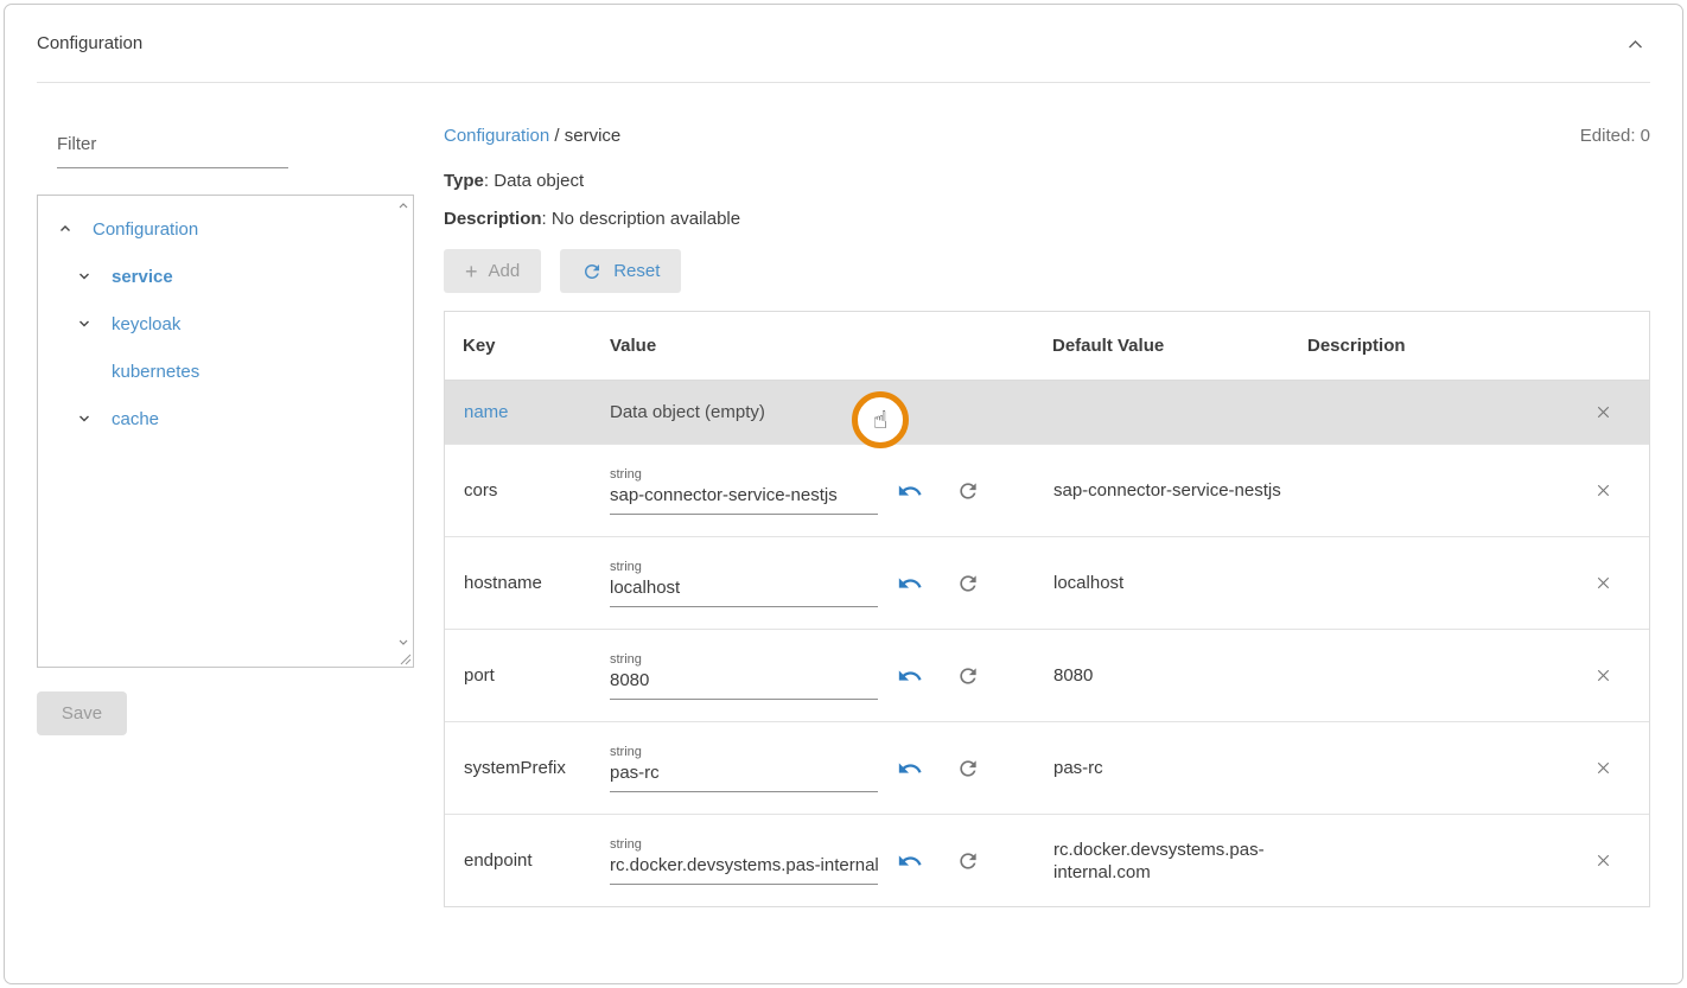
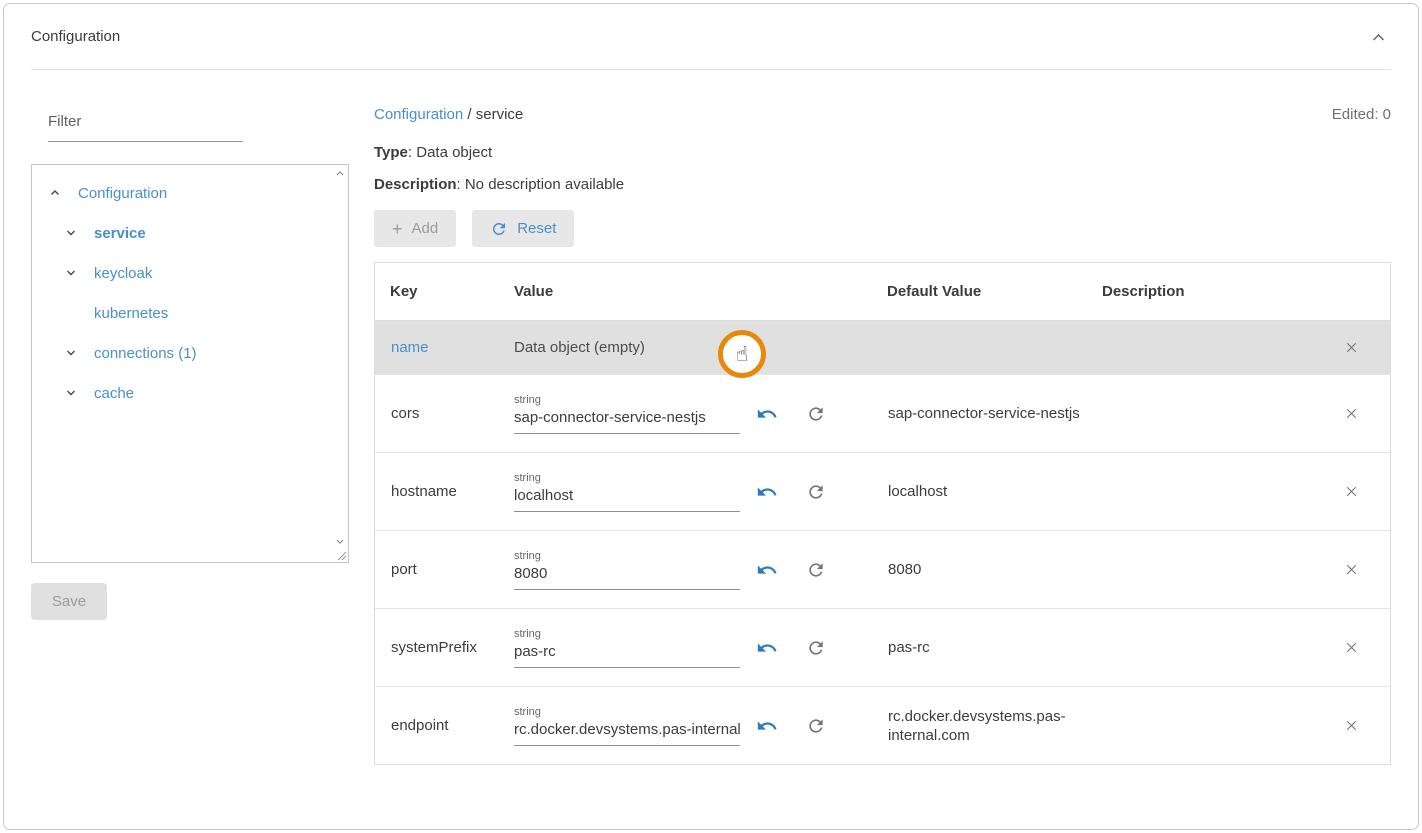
  Configuration
  Filter
  Configuration
  service
  keycloak
  kubernetes
+ connections (1)
  cache
  Save
  Configuration / service
  Edited: 0
  Type: Data object
  Description: No description available
  +
  Add
  Reset
  Key
  Value
  Default Value
  Description
  name
  Data object (empty)
  cors
  string
  sap-connector-service-nestjs
  sap-connector-service-nestjs
  hostname
  string
  localhost
  localhost
  port
  string
  8080
  8080
  systemPrefix
  string
  pas-rc
  pas-rc
  endpoint
  string
  rc.docker.devsystems.pas-internal
  rc.docker.devsystems.pas-internal.com
  ☝
